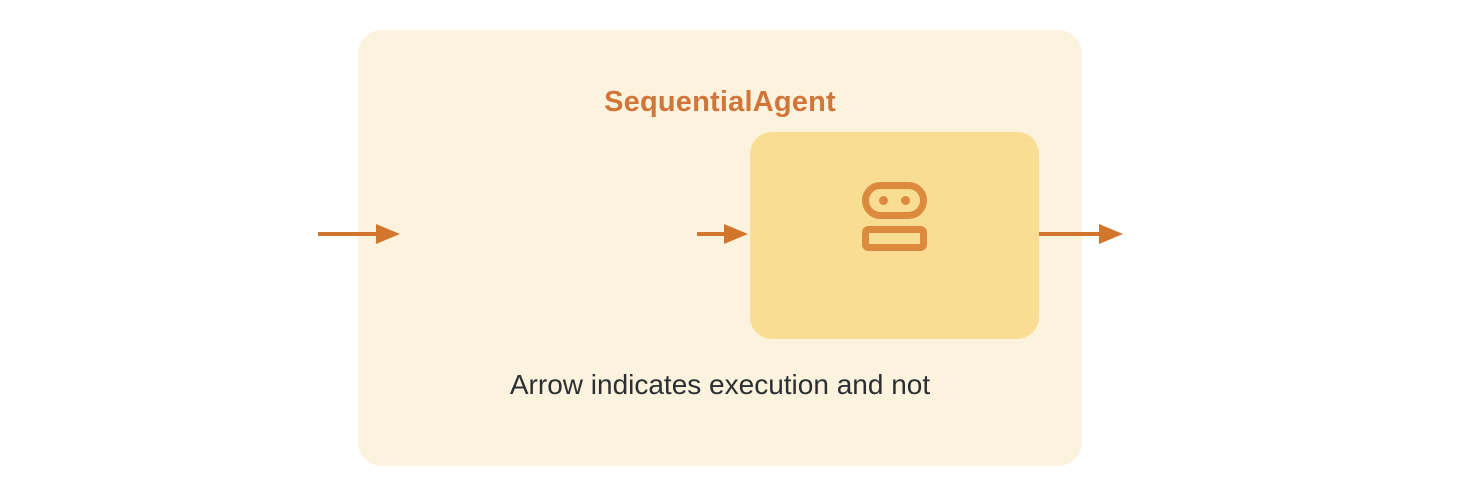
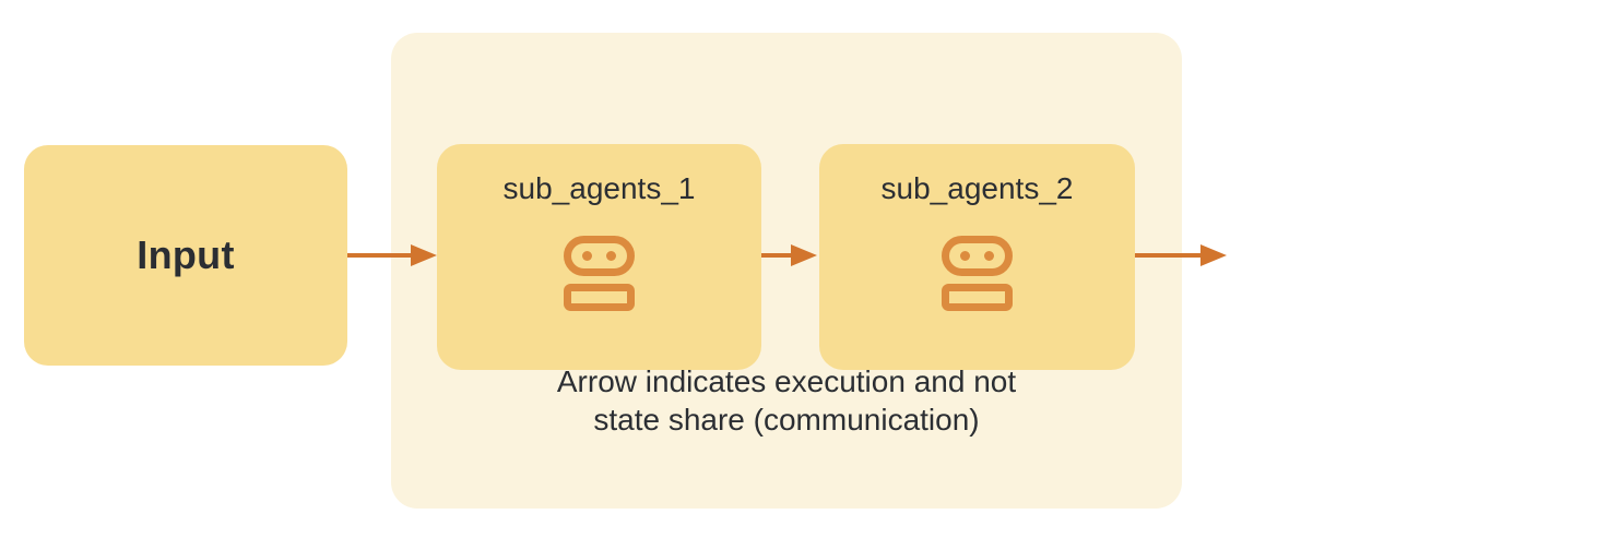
- SequentialAgent
  Arrow indicates execution and not
+ state share (communication)
+ sub_agents_1
+ sub_agents_2
+ Input
